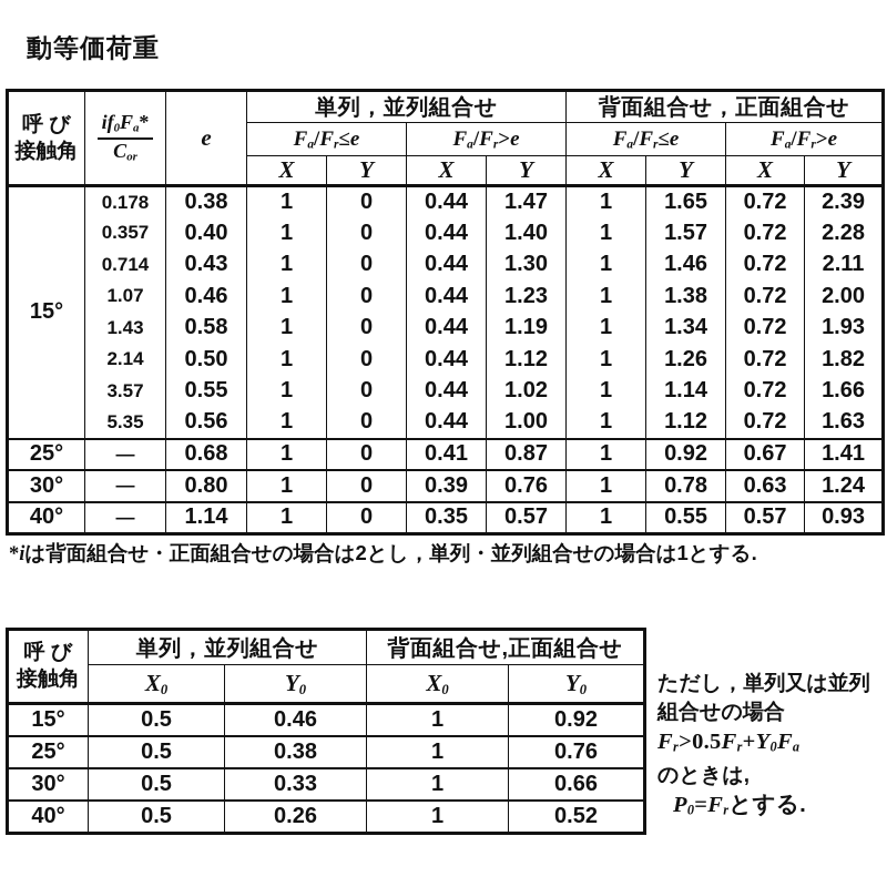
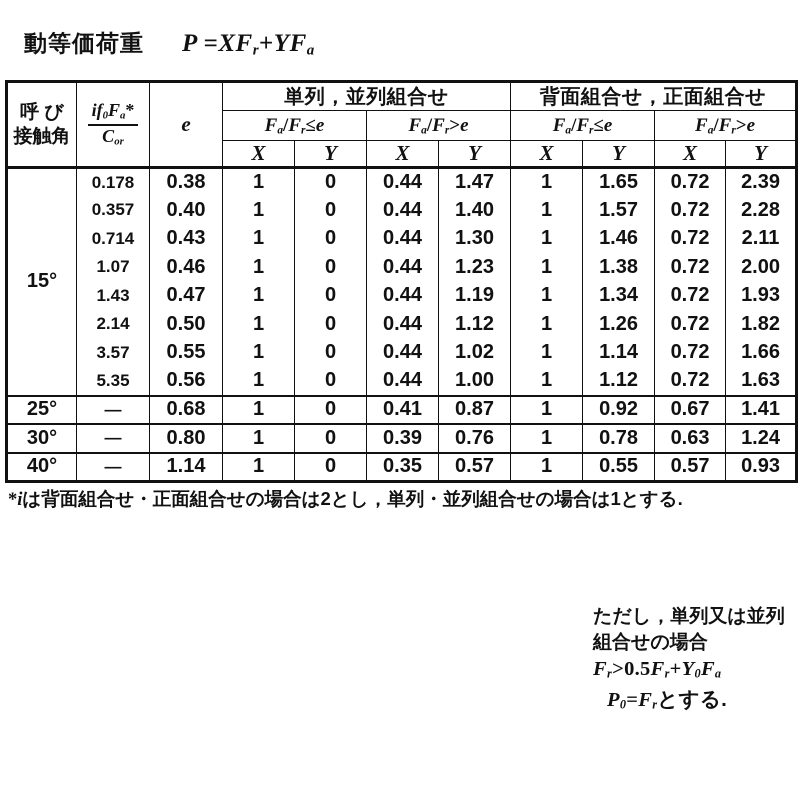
  動等価荷重
+ P =XFr+YFa
  呼 び 接触角	if0Fa* Cor	e	単列，並列組合せ	背面組合せ，正面組合せ
  Fa/Fr≤e	Fa/Fr>e	Fa/Fr≤e	Fa/Fr>e
  X	Y	X	Y	X	Y	X	Y
  15°	0.178	0.38	1	0	0.44	1.47	1	1.65	0.72	2.39
  0.357	0.40	1	0	0.44	1.40	1	1.57	0.72	2.28
  0.714	0.43	1	0	0.44	1.30	1	1.46	0.72	2.11
  1.07	0.46	1	0	0.44	1.23	1	1.38	0.72	2.00
- 1.43	0.58	1	0	0.44	1.19	1	1.34	0.72	1.93
+ 1.43	0.47	1	0	0.44	1.19	1	1.34	0.72	1.93
  2.14	0.50	1	0	0.44	1.12	1	1.26	0.72	1.82
  3.57	0.55	1	0	0.44	1.02	1	1.14	0.72	1.66
  5.35	0.56	1	0	0.44	1.00	1	1.12	0.72	1.63
  25°	—	0.68	1	0	0.41	0.87	1	0.92	0.67	1.41
  30°	—	0.80	1	0	0.39	0.76	1	0.78	0.63	1.24
  40°	—	1.14	1	0	0.35	0.57	1	0.55	0.57	0.93
  *iは背面組合せ・正面組合せの場合は2とし，単列・並列組合せの場合は1とする.
- 呼 び 接触角	単列，並列組合せ	背面組合せ,正面組合せ
- X0	Y0	X0	Y0
- 15°	0.5	0.46	1	0.92
- 25°	0.5	0.38	1	0.76
- 30°	0.5	0.33	1	0.66
- 40°	0.5	0.26	1	0.52
  ただし，単列又は並列
  組合せの場合
  Fr>0.5Fr+Y0Fa
- のときは,
  P0=Frとする.
